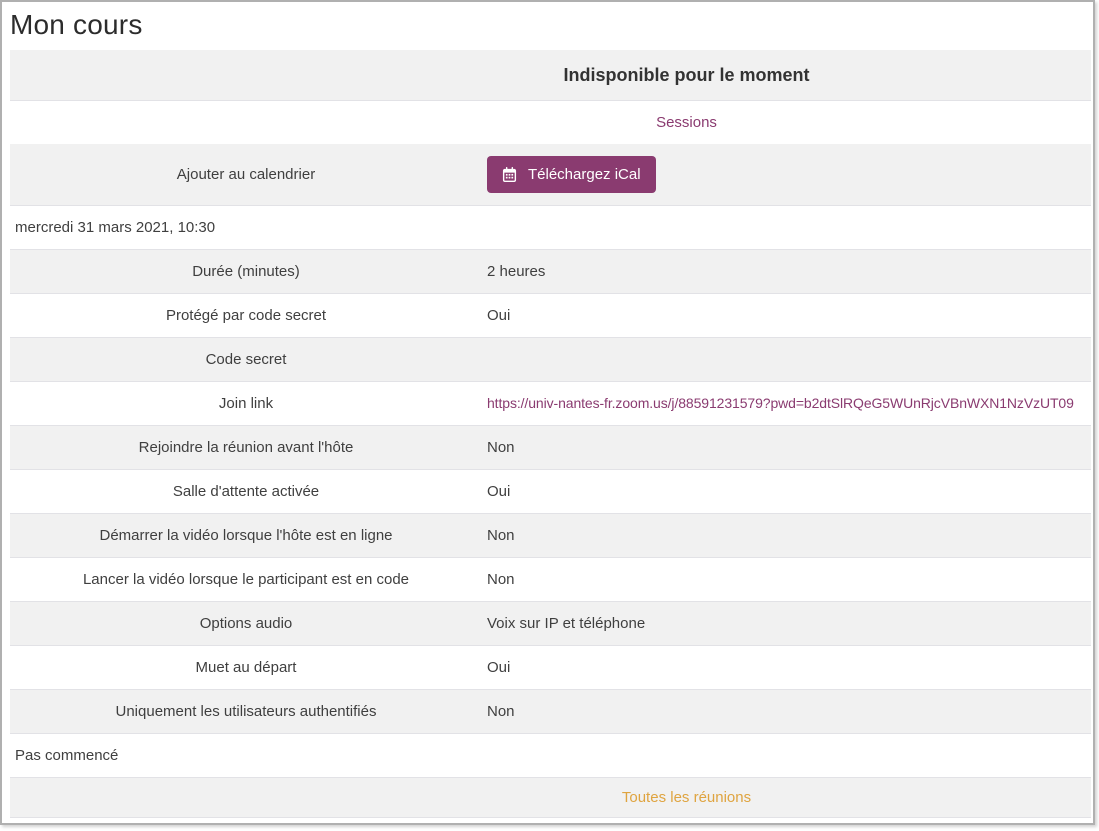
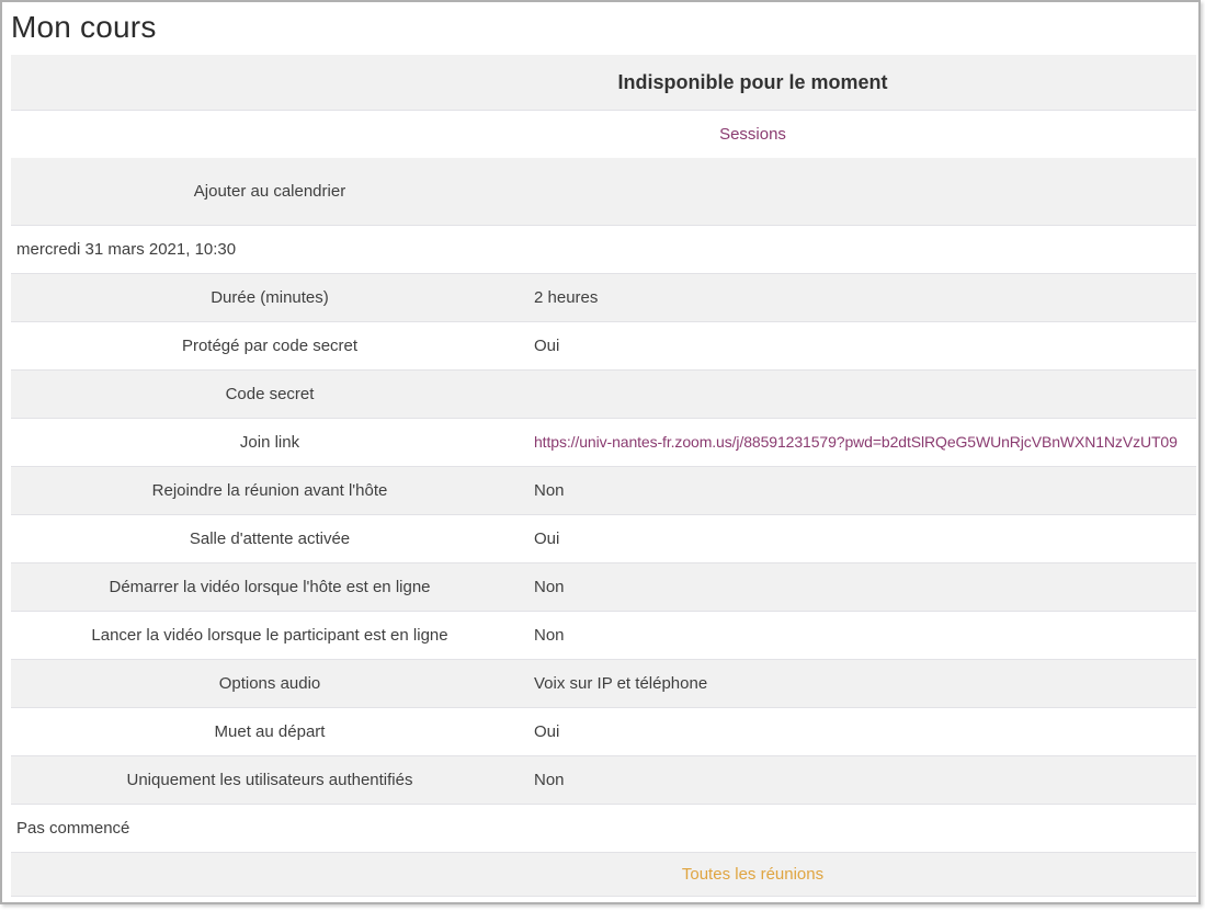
  Mon cours
  Indisponible pour le moment
  Sessions
  Ajouter au calendrier
- Téléchargez iCal
  mercredi 31 mars 2021, 10:30
  Durée (minutes)
  2 heures
  Protégé par code secret
  Oui
  Code secret
  Join link
  https://univ-nantes-fr.zoom.us/j/88591231579?pwd=b2dtSlRQeG5WUnRjcVBnWXN1NzVzUT09
  Rejoindre la réunion avant l'hôte
  Non
  Salle d'attente activée
  Oui
  Démarrer la vidéo lorsque l'hôte est en ligne
  Non
- Lancer la vidéo lorsque le participant est en code
+ Lancer la vidéo lorsque le participant est en ligne
  Non
  Options audio
  Voix sur IP et téléphone
  Muet au départ
  Oui
  Uniquement les utilisateurs authentifiés
  Non
  Pas commencé
  Toutes les réunions
